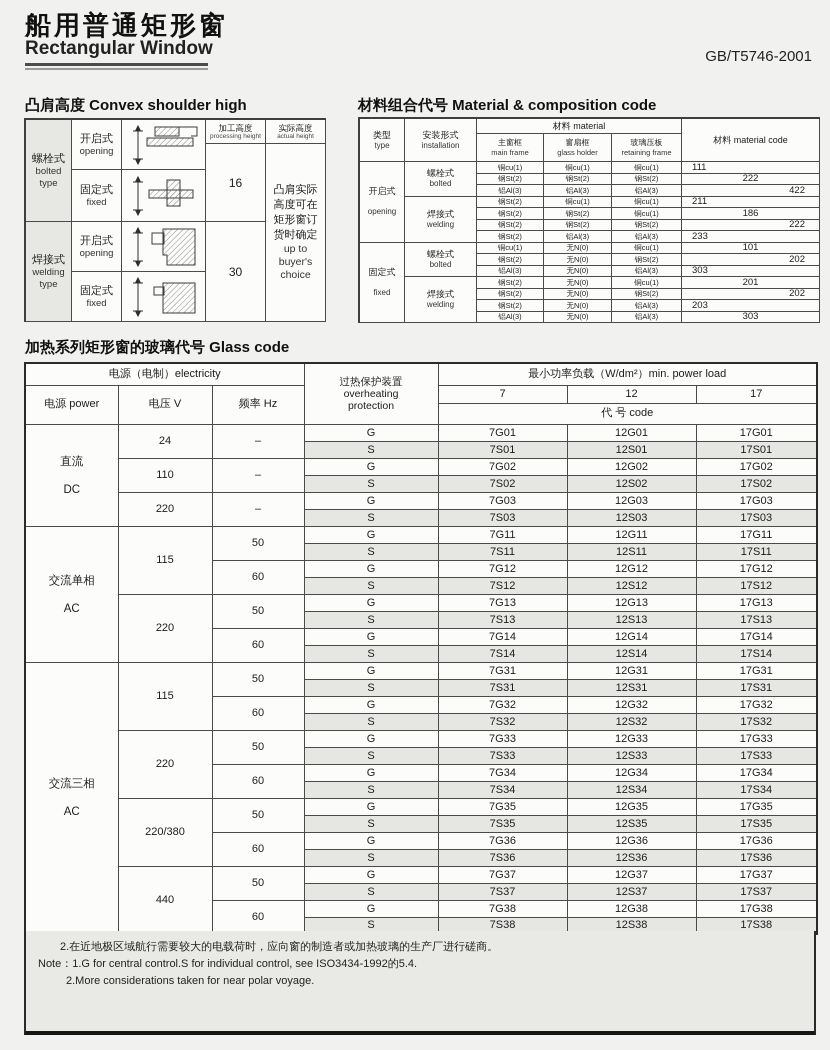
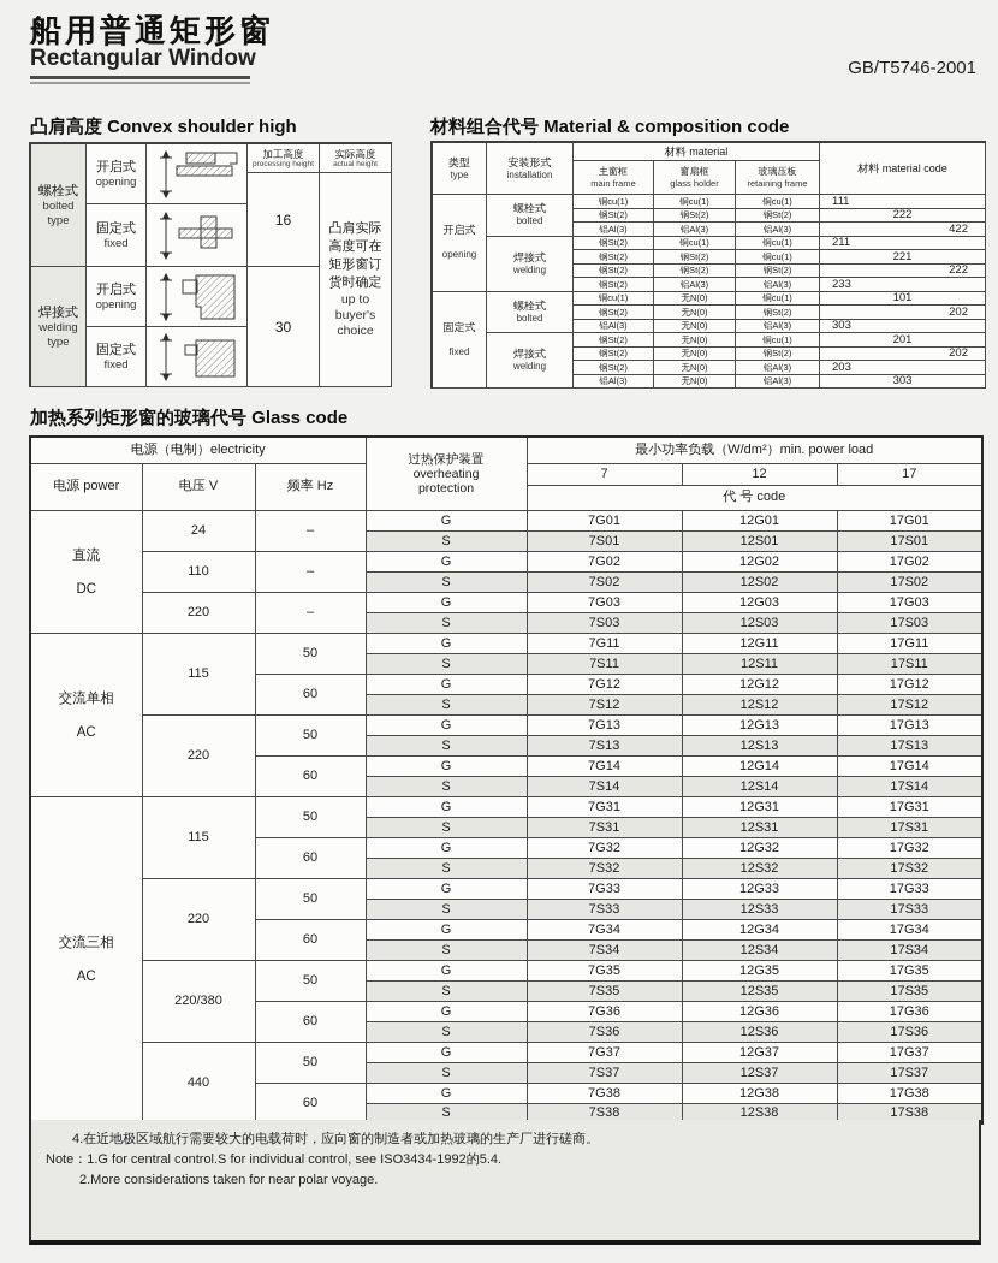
  船用普通矩形窗
  Rectangular Window
  GB/T5746-2001
  凸肩高度 Convex shoulder high
  螺栓式
  bolted
  type
  开启式
  opening
  加工高度
  实际高度
  16
  凸肩实际
  高度可在
  矩形窗订
  货时确定
  up to
  buyer's
  choice
  固定式
  fixed
  焊接式
  welding
  type
  开启式
  opening
  30
  固定式
  fixed
  材料组合代号 Material & composition code
  类型
  type
  安装形式
  installation
  材料 material
  主窗框
  main frame
  窗扇框
  glass holder
  玻璃压板
  retaining frame
  材料 material code
  开启式
  opening
  螺栓式
  bolted
  铜cu(1)
  铜cu(1)
  铜cu(1)
  111
  钢St(2)
  钢St(2)
  钢St(2)
  222
  铝Al(3)
  铝Al(3)
  铝Al(3)
  422
  焊接式
  welding
  钢St(2)
  铜cu(1)
  铜cu(1)
  211
  钢St(2)
  钢St(2)
  铜cu(1)
- 186
+ 221
  钢St(2)
  钢St(2)
  钢St(2)
  222
  钢St(2)
  铝Al(3)
  铝Al(3)
  233
  固定式
  fixed
  螺栓式
  bolted
  铜cu(1)
  无N(0)
  铜cu(1)
  101
  钢St(2)
  无N(0)
  钢St(2)
  202
  铝Al(3)
  无N(0)
  铝Al(3)
  303
  焊接式
  welding
  钢St(2)
  无N(0)
  铜cu(1)
  201
  钢St(2)
  无N(0)
  钢St(2)
  202
  钢St(2)
  无N(0)
  铝Al(3)
  203
  铝Al(3)
  无N(0)
  铝Al(3)
  303
  加热系列矩形窗的玻璃代号 Glass code
  电源（电制）electricity	过热保护装置overheatingprotection	最小功率负载（W/dm²）min. power load
  电源 power	电压 V	频率 Hz	7	12	17
  代 号 code
  直流DC	24	–	G	7G01	12G01	17G01
  S	7S01	12S01	17S01
  110	–	G	7G02	12G02	17G02
  S	7S02	12S02	17S02
  220	–	G	7G03	12G03	17G03
  S	7S03	12S03	17S03
  交流单相AC	115	50	G	7G11	12G11	17G11
  S	7S11	12S11	17S11
  60	G	7G12	12G12	17G12
  S	7S12	12S12	17S12
  220	50	G	7G13	12G13	17G13
  S	7S13	12S13	17S13
  60	G	7G14	12G14	17G14
  S	7S14	12S14	17S14
  交流三相AC	115	50	G	7G31	12G31	17G31
  S	7S31	12S31	17S31
  60	G	7G32	12G32	17G32
  S	7S32	12S32	17S32
  220	50	G	7G33	12G33	17G33
  S	7S33	12S33	17S33
  60	G	7G34	12G34	17G34
  S	7S34	12S34	17S34
  220/380	50	G	7G35	12G35	17G35
  S	7S35	12S35	17S35
  60	G	7G36	12G36	17G36
  S	7S36	12S36	17S36
  440	50	G	7G37	12G37	17G37
  S	7S37	12S37	17S37
  60	G	7G38	12G38	17G38
  S	7S38	12S38	17S38
- 2.在近地极区域航行需要较大的电载荷时，应向窗的制造者或加热玻璃的生产厂进行磋商。
+ 4.在近地极区域航行需要较大的电载荷时，应向窗的制造者或加热玻璃的生产厂进行磋商。
  Note：1.G for central control.S for individual control, see ISO3434-1992的5.4.
  2.More considerations taken for near polar voyage.
